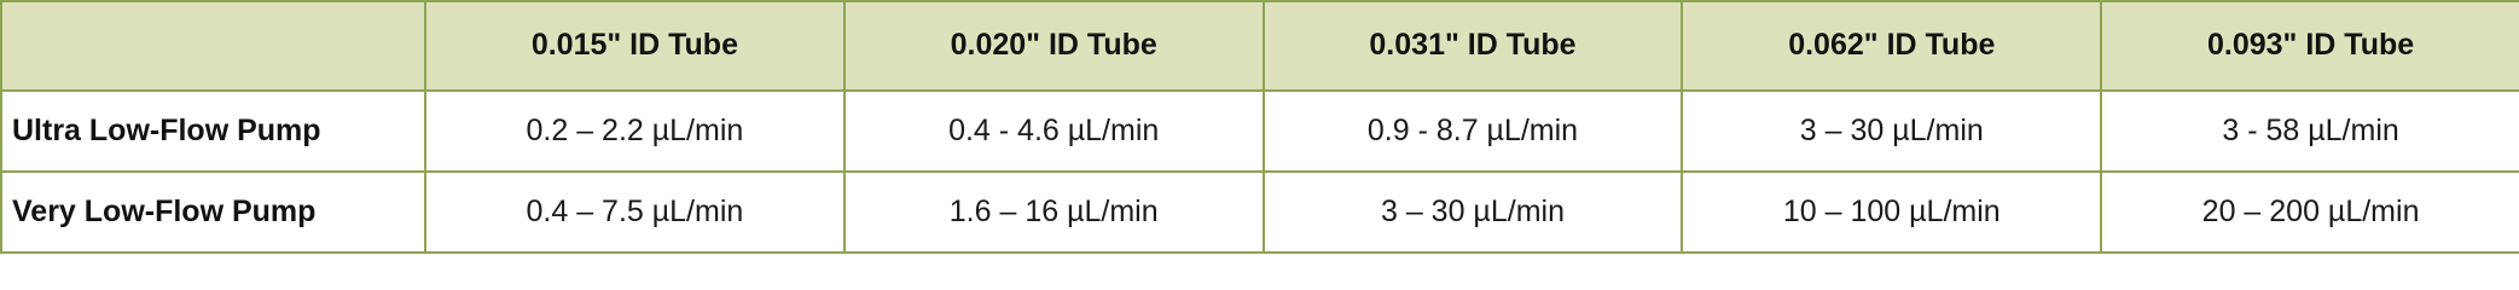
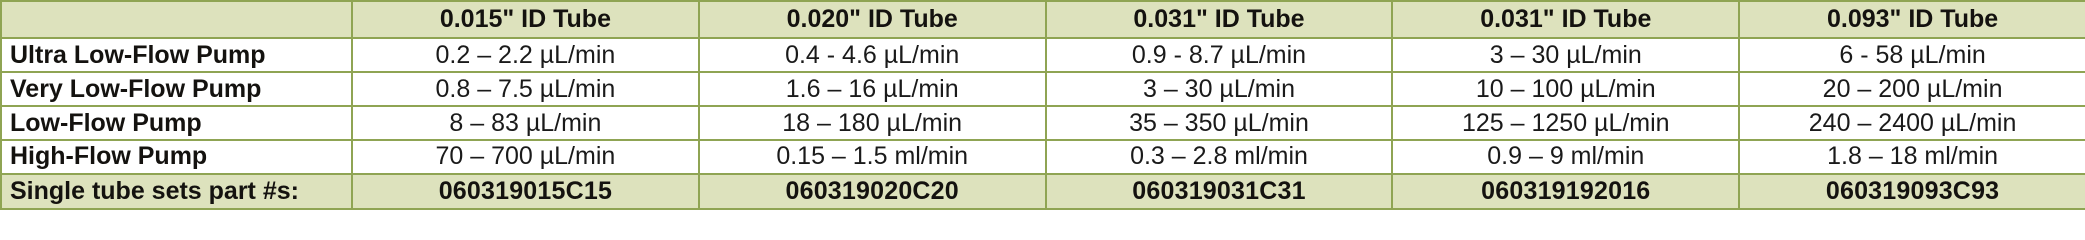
- 	0.015" ID Tube	0.020" ID Tube	0.031" ID Tube	0.062" ID Tube	0.093" ID Tube
+ 	0.015" ID Tube	0.020" ID Tube	0.031" ID Tube	0.031" ID Tube	0.093" ID Tube
- Ultra Low-Flow Pump	0.2 – 2.2 µL/min	0.4 - 4.6 µL/min	0.9 - 8.7 µL/min	3 – 30 µL/min	3 - 58 µL/min
+ Ultra Low-Flow Pump	0.2 – 2.2 µL/min	0.4 - 4.6 µL/min	0.9 - 8.7 µL/min	3 – 30 µL/min	6 - 58 µL/min
- Very Low-Flow Pump	0.4 – 7.5 µL/min	1.6 – 16 µL/min	3 – 30 µL/min	10 – 100 µL/min	20 – 200 µL/min
+ Very Low-Flow Pump	0.8 – 7.5 µL/min	1.6 – 16 µL/min	3 – 30 µL/min	10 – 100 µL/min	20 – 200 µL/min
+ Low-Flow Pump	8 – 83 µL/min	18 – 180 µL/min	35 – 350 µL/min	125 – 1250 µL/min	240 – 2400 µL/min
+ High-Flow Pump	70 – 700 µL/min	0.15 – 1.5 ml/min	0.3 – 2.8 ml/min	0.9 – 9 ml/min	1.8 – 18 ml/min
+ Single tube sets part #s:	060319015C15	060319020C20	060319031C31	060319192016	060319093C93
